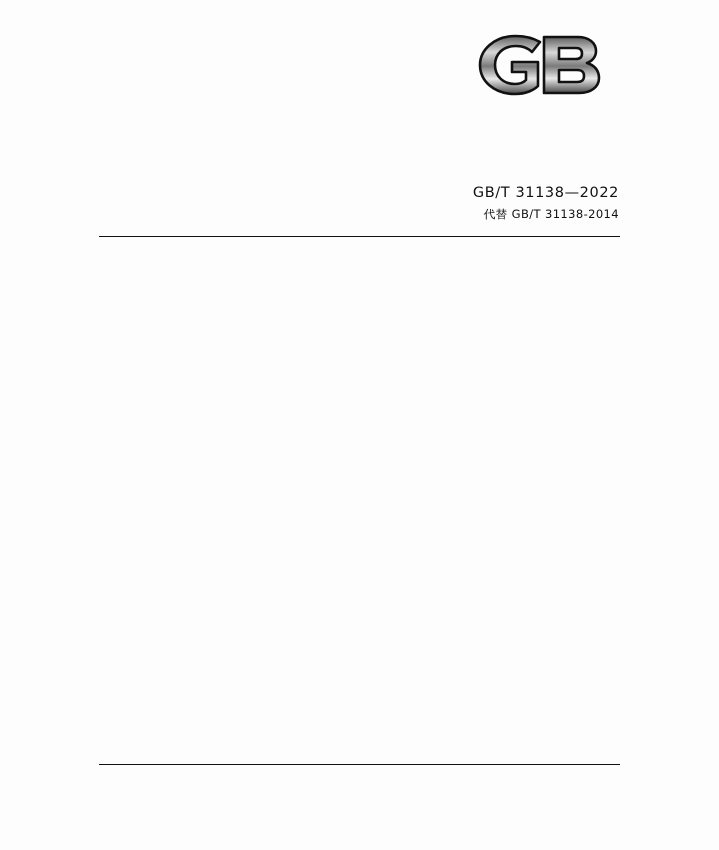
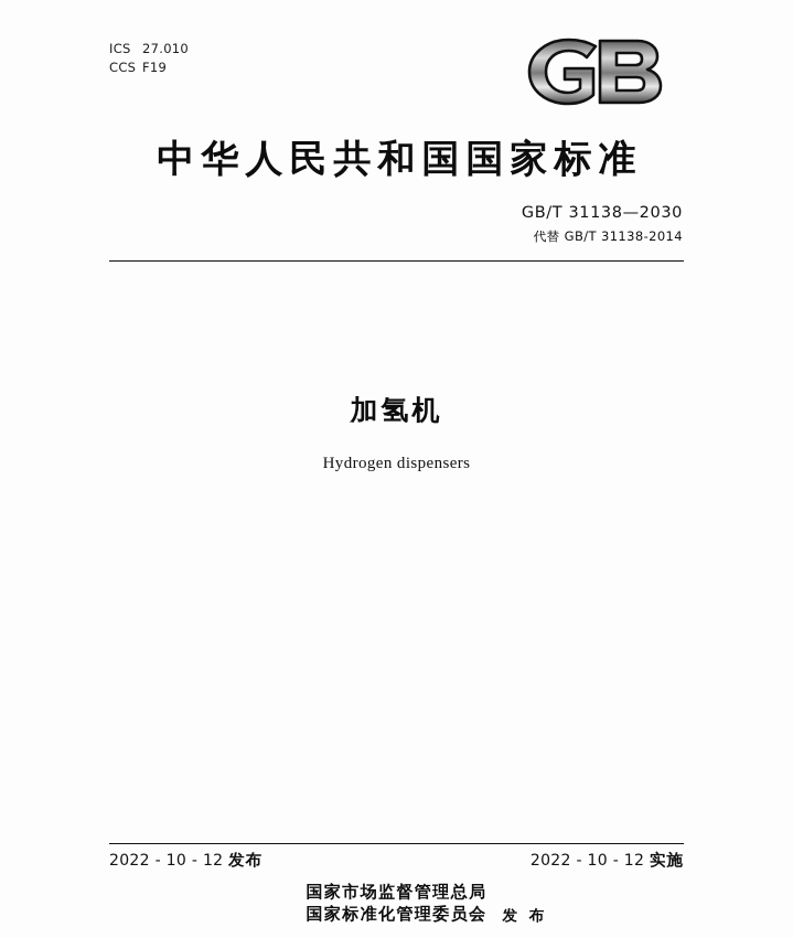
+ ICS 27.010
+ CCS F19
+ 中华人民共和国国家标准
- GB/T 31138—2022
+ GB/T 31138—2030
  代替 GB/T 31138-2014
+ 加氢机
+ Hydrogen dispensers
+ 2022 - 10 - 12 发布
+ 2022 - 10 - 12 实施
+ 国家市场监督管理总局
+ 国家标准化管理委员会
+ 发 布
